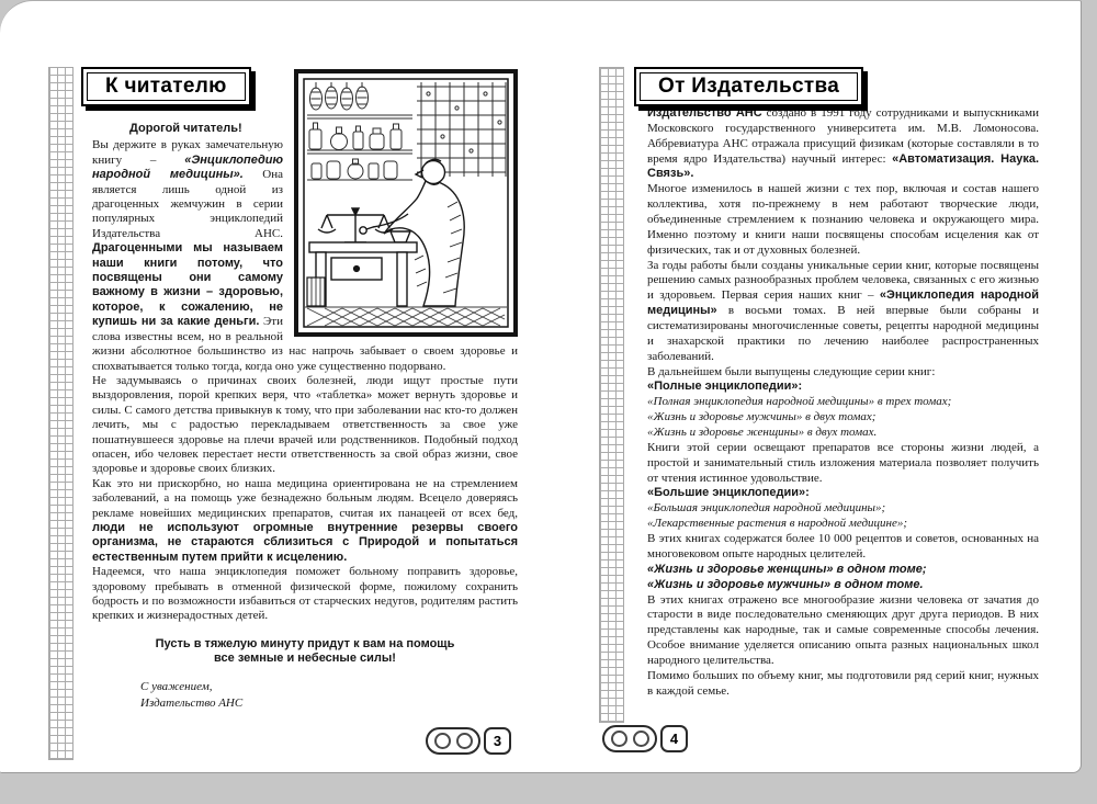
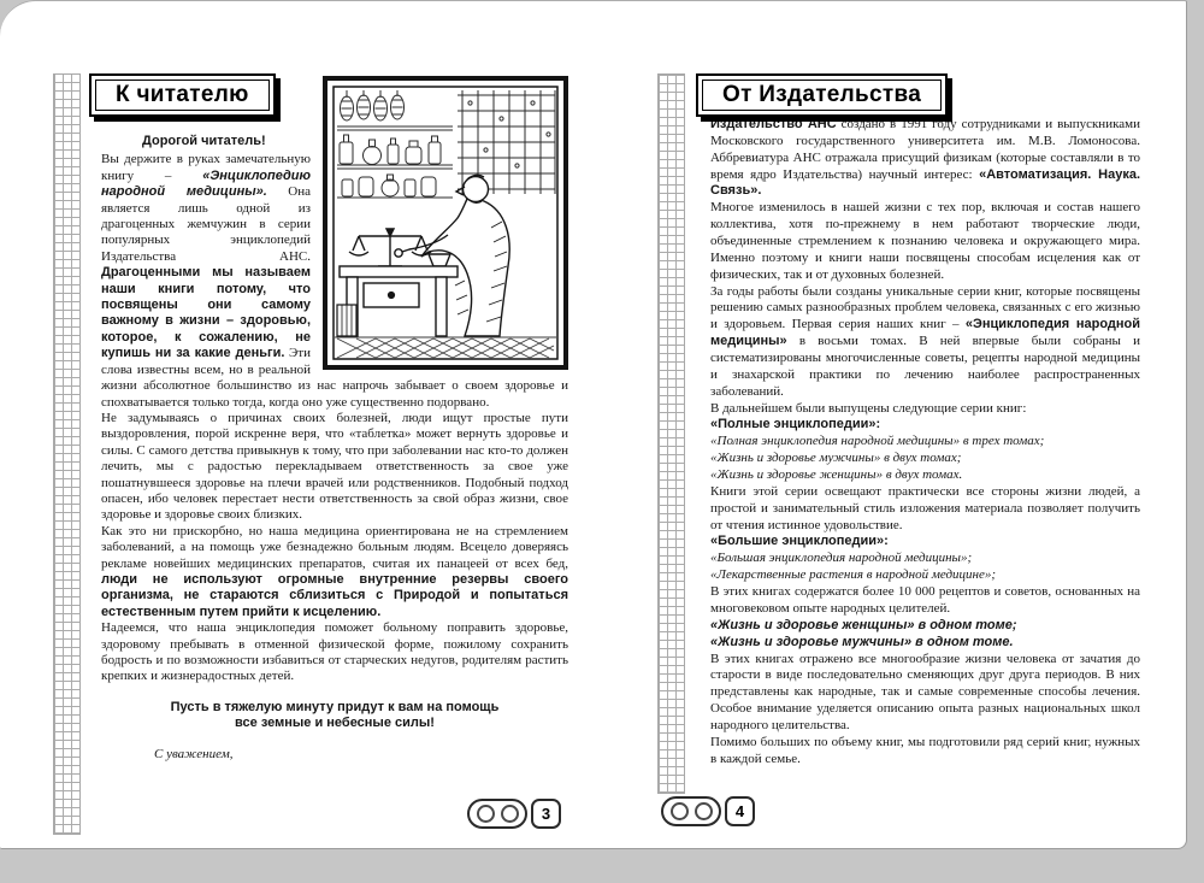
  К читателю
  Дорогой читатель!
  Вы держите в руках замечательную книгу – «Энциклопедию народной медицины». Она является лишь одной из драгоценных жемчужин в серии популярных энциклопедий Издательства АНС. Драгоценными мы называем наши книги потому, что посвящены они самому важному в жизни – здоровью, которое, к сожалению, не купишь ни за какие деньги. Эти слова известны всем, но в реальной жизни абсолютное большинство из нас напрочь забывает о своем здоровье и спохватывается только тогда, когда оно уже существенно подорвано.
- Не задумываясь о причинах своих болезней, люди ищут простые пути выздоровления, порой крепких веря, что «таблетка» может вернуть здоровье и силы. С самого детства привыкнув к тому, что при заболевании нас кто-то должен лечить, мы с радостью перекладываем ответственность за свое уже пошатнувшееся здоровье на плечи врачей или родственников. Подобный подход опасен, ибо человек перестает нести ответственность за свой образ жизни, свое здоровье и здоровье своих близких.
+ Не задумываясь о причинах своих болезней, люди ищут простые пути выздоровления, порой искренне веря, что «таблетка» может вернуть здоровье и силы. С самого детства привыкнув к тому, что при заболевании нас кто-то должен лечить, мы с радостью перекладываем ответственность за свое уже пошатнувшееся здоровье на плечи врачей или родственников. Подобный подход опасен, ибо человек перестает нести ответственность за свой образ жизни, свое здоровье и здоровье своих близких.
  Как это ни прискорбно, но наша медицина ориентирована не на стремлением заболеваний, а на помощь уже безнадежно больным людям. Всецело доверяясь рекламе новейших медицинских препаратов, считая их панацеей от всех бед, люди не используют огромные внутренние резервы своего организма, не стараются сблизиться с Природой и попытаться естественным путем прийти к исцелению.
  Надеемся, что наша энциклопедия поможет больному поправить здоровье, здоровому пребывать в отменной физической форме, пожилому сохранить бодрость и по возможности избавиться от старческих недугов, родителям растить крепких и жизнерадостных детей.
  Пусть в тяжелую минуту придут к вам на помощь
  все земные и небесные силы!
  С уважением,
- Издательство АНС
  3
  От Издательства
  Издательство АНС создано в 1991 году сотрудниками и выпускниками Московского государственного университета им. М.В. Ломоносова. Аббревиатура АНС отражала присущий физикам (которые составляли в то время ядро Издательства) научный интерес: «Автоматизация. Наука. Связь».
  Многое изменилось в нашей жизни с тех пор, включая и состав нашего коллектива, хотя по-прежнему в нем работают творческие люди, объединенные стремлением к познанию человека и окружающего мира. Именно поэтому и книги наши посвящены способам исцеления как от физических, так и от духовных болезней.
  За годы работы были созданы уникальные серии книг, которые посвящены решению самых разнообразных проблем человека, связанных с его жизнью и здоровьем. Первая серия наших книг – «Энциклопедия народной медицины» в восьми томах. В ней впервые были собраны и систематизированы многочисленные советы, рецепты народной медицины и знахарской практики по лечению наиболее распространенных заболеваний.
  В дальнейшем были выпущены следующие серии книг:
  «Полные энциклопедии»:
  «Полная энциклопедия народной медицины» в трех томах;
  «Жизнь и здоровье мужчины» в двух томах;
  «Жизнь и здоровье женщины» в двух томах.
- Книги этой серии освещают препаратов все стороны жизни людей, а простой и занимательный стиль изложения материала позволяет получить от чтения истинное удовольствие.
+ Книги этой серии освещают практически все стороны жизни людей, а простой и занимательный стиль изложения материала позволяет получить от чтения истинное удовольствие.
  «Большие энциклопедии»:
  «Большая энциклопедия народной медицины»;
  «Лекарственные растения в народной медицине»;
  В этих книгах содержатся более 10 000 рецептов и советов, основанных на многовековом опыте народных целителей.
  «Жизнь и здоровье женщины» в одном томе;
  «Жизнь и здоровье мужчины» в одном томе.
  В этих книгах отражено все многообразие жизни человека от зачатия до старости в виде последовательно сменяющих друг друга периодов. В них представлены как народные, так и самые современные способы лечения. Особое внимание уделяется описанию опыта разных национальных школ народного целительства.
  Помимо больших по объему книг, мы подготовили ряд серий книг, нужных в каждой семье.
  4
